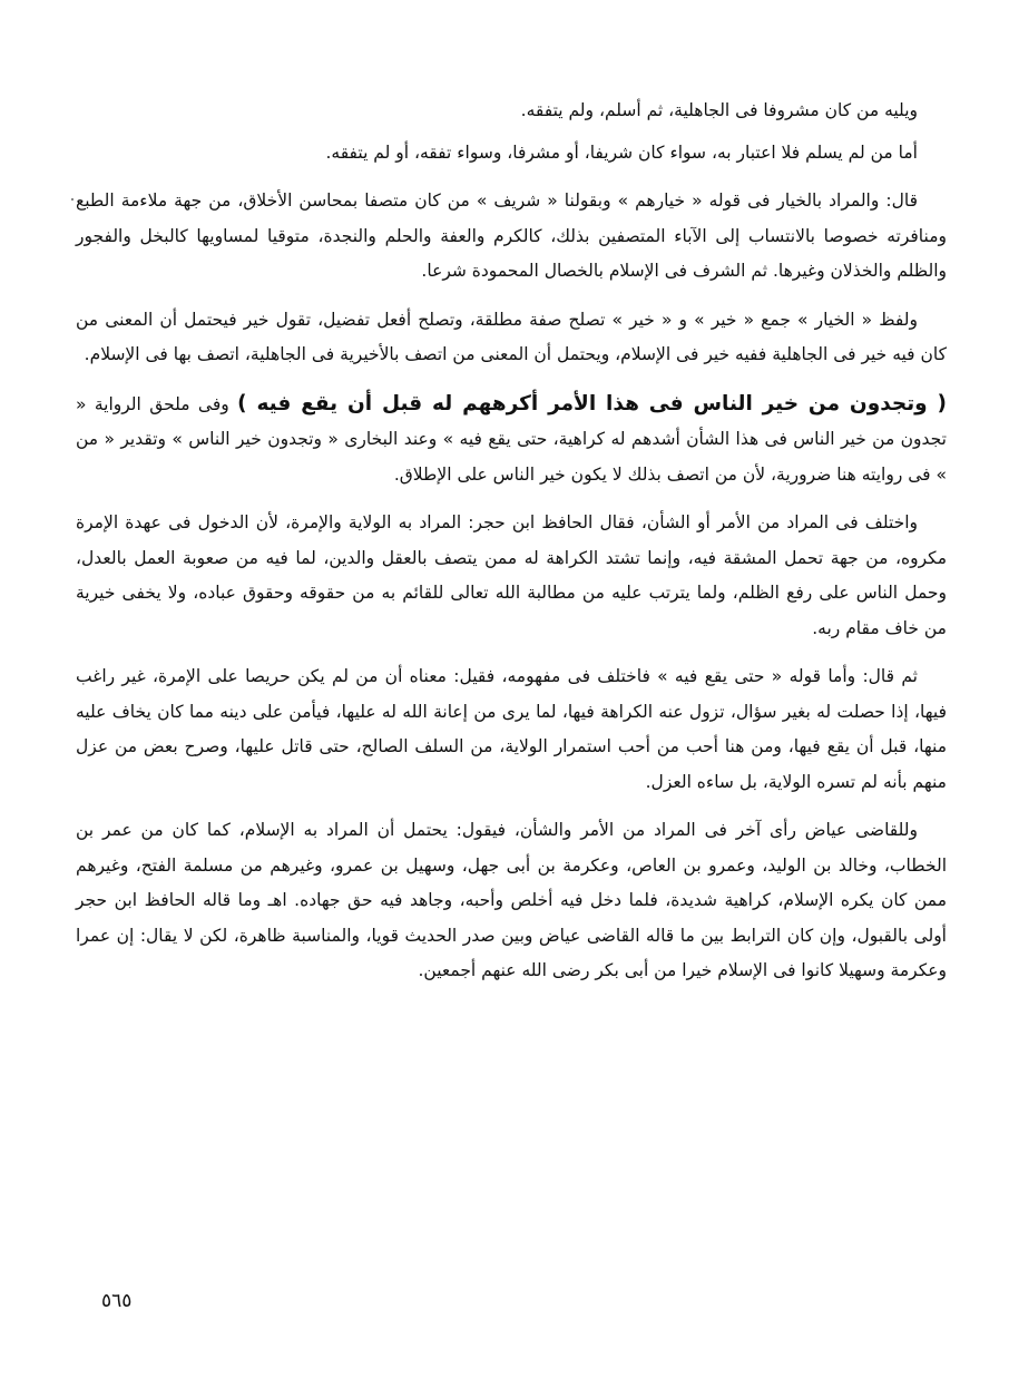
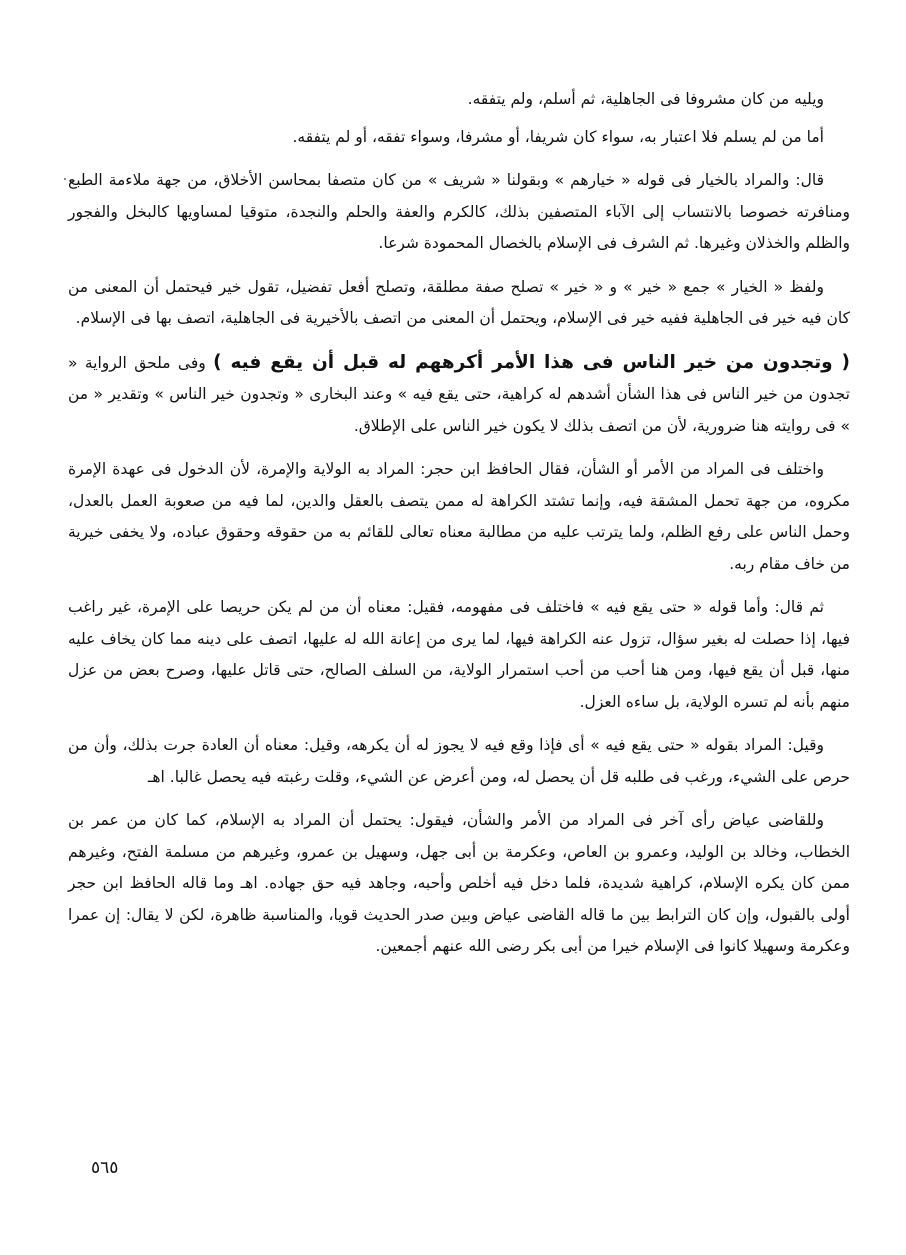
  ويليه من كان مشروفا فى الجاهلية، ثم أسلم، ولم يتفقه.
  أما من لم يسلم فلا اعتبار به، سواء كان شريفا، أو مشرفا، وسواء تفقه، أو لم يتفقه.
  قال: والمراد بالخيار فى قوله « خيارهم » وبقولنا « شريف » من كان متصفا بمحاسن الأخلاق، من جهة ملاءمة الطبع ومنافرته خصوصا بالانتساب إلى الآباء المتصفين بذلك، كالكرم والعفة والحلم والنجدة، متوقيا لمساويها كالبخل والفجور والظلم والخذلان وغيرها. ثم الشرف فى الإسلام بالخصال المحمودة شرعا.
  ولفظ « الخيار » جمع « خير » و « خير » تصلح صفة مطلقة، وتصلح أفعل تفضيل، تقول خير فيحتمل أن المعنى من كان فيه خير فى الجاهلية ففيه خير فى الإسلام، ويحتمل أن المعنى من اتصف بالأخيرية فى الجاهلية، اتصف بها فى الإسلام.
  ( وتجدون من خير الناس فى هذا الأمر أكرههم له قبل أن يقع فيه ) وفى ملحق الرواية « تجدون من خير الناس فى هذا الشأن أشدهم له كراهية، حتى يقع فيه » وعند البخارى « وتجدون خير الناس » وتقدير « من » فى روايته هنا ضرورية، لأن من اتصف بذلك لا يكون خير الناس على الإطلاق.
- واختلف فى المراد من الأمر أو الشأن، فقال الحافظ ابن حجر: المراد به الولاية والإمرة، لأن الدخول فى عهدة الإمرة مكروه، من جهة تحمل المشقة فيه، وإنما تشتد الكراهة له ممن يتصف بالعقل والدين، لما فيه من صعوبة العمل بالعدل، وحمل الناس على رفع الظلم، ولما يترتب عليه من مطالبة الله تعالى للقائم به من حقوقه وحقوق عباده، ولا يخفى خيرية من خاف مقام ربه.
+ واختلف فى المراد من الأمر أو الشأن، فقال الحافظ ابن حجر: المراد به الولاية والإمرة، لأن الدخول فى عهدة الإمرة مكروه، من جهة تحمل المشقة فيه، وإنما تشتد الكراهة له ممن يتصف بالعقل والدين، لما فيه من صعوبة العمل بالعدل، وحمل الناس على رفع الظلم، ولما يترتب عليه من مطالبة معناه تعالى للقائم به من حقوقه وحقوق عباده، ولا يخفى خيرية من خاف مقام ربه.
- ثم قال: وأما قوله « حتى يقع فيه » فاختلف فى مفهومه، فقيل: معناه أن من لم يكن حريصا على الإمرة، غير راغب فيها، إذا حصلت له بغير سؤال، تزول عنه الكراهة فيها، لما يرى من إعانة الله له عليها، فيأمن على دينه مما كان يخاف عليه منها، قبل أن يقع فيها، ومن هنا أحب من أحب استمرار الولاية، من السلف الصالح، حتى قاتل عليها، وصرح بعض من عزل منهم بأنه لم تسره الولاية، بل ساءه العزل.
+ ثم قال: وأما قوله « حتى يقع فيه » فاختلف فى مفهومه، فقيل: معناه أن من لم يكن حريصا على الإمرة، غير راغب فيها، إذا حصلت له بغير سؤال، تزول عنه الكراهة فيها، لما يرى من إعانة الله له عليها، اتصف على دينه مما كان يخاف عليه منها، قبل أن يقع فيها، ومن هنا أحب من أحب استمرار الولاية، من السلف الصالح، حتى قاتل عليها، وصرح بعض من عزل منهم بأنه لم تسره الولاية، بل ساءه العزل.
+ وقيل: المراد بقوله « حتى يقع فيه » أى فإذا وقع فيه لا يجوز له أن يكرهه، وقيل: معناه أن العادة جرت بذلك، وأن من حرص على الشيء، ورغب فى طلبه قل أن يحصل له، ومن أعرض عن الشيء، وقلت رغبته فيه يحصل غالبا. اهـ
  وللقاضى عياض رأى آخر فى المراد من الأمر والشأن، فيقول: يحتمل أن المراد به الإسلام، كما كان من عمر بن الخطاب، وخالد بن الوليد، وعمرو بن العاص، وعكرمة بن أبى جهل، وسهيل بن عمرو، وغيرهم من مسلمة الفتح، وغيرهم ممن كان يكره الإسلام، كراهية شديدة، فلما دخل فيه أخلص وأحبه، وجاهد فيه حق جهاده. اهـ وما قاله الحافظ ابن حجر أولى بالقبول، وإن كان الترابط بين ما قاله القاضى عياض وبين صدر الحديث قويا، والمناسبة ظاهرة، لكن لا يقال: إن عمرا وعكرمة وسهيلا كانوا فى الإسلام خيرا من أبى بكر رضى الله عنهم أجمعين.
  ٥٦٥
